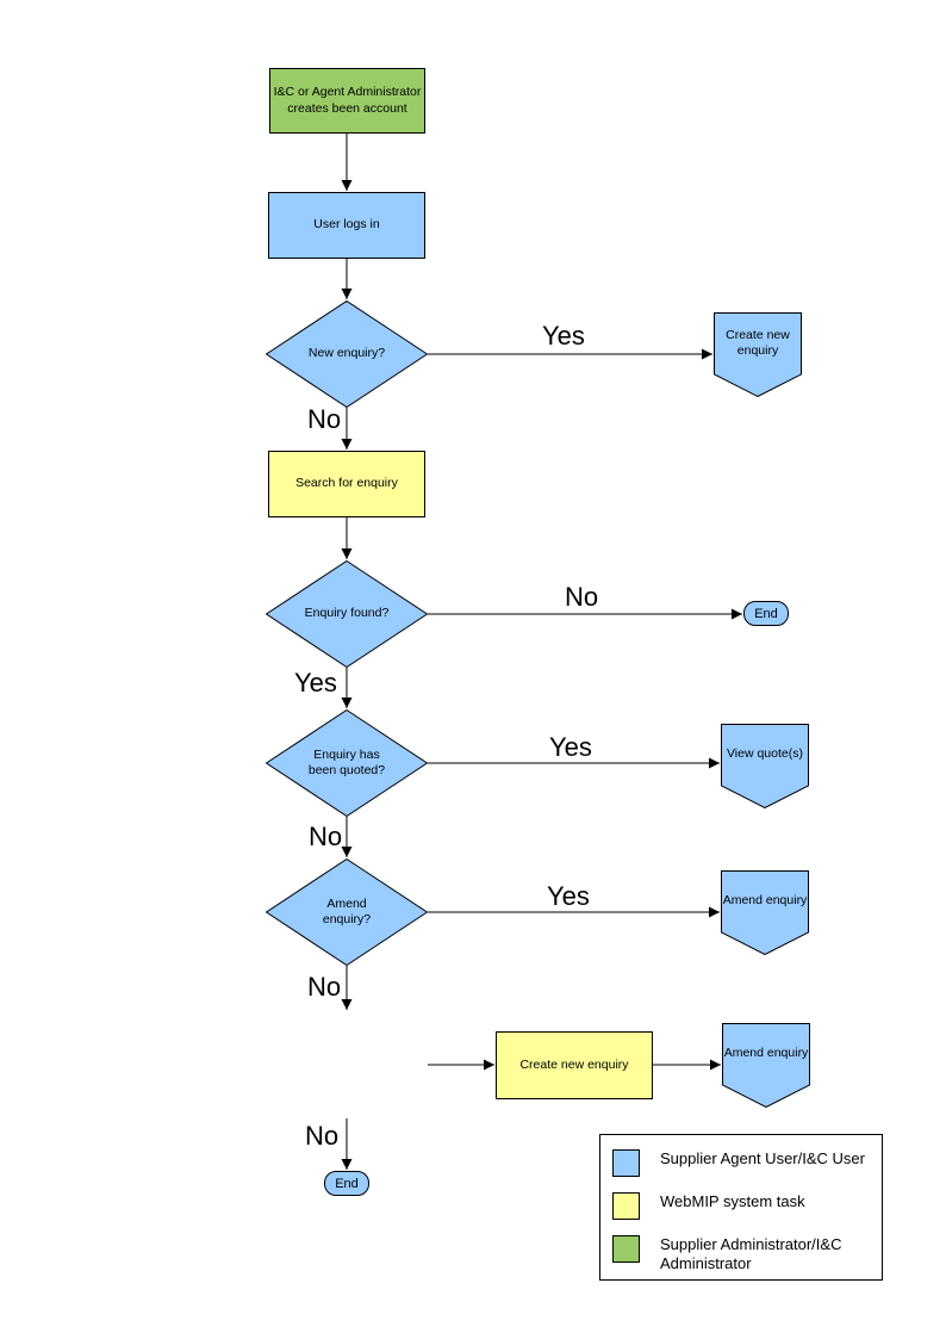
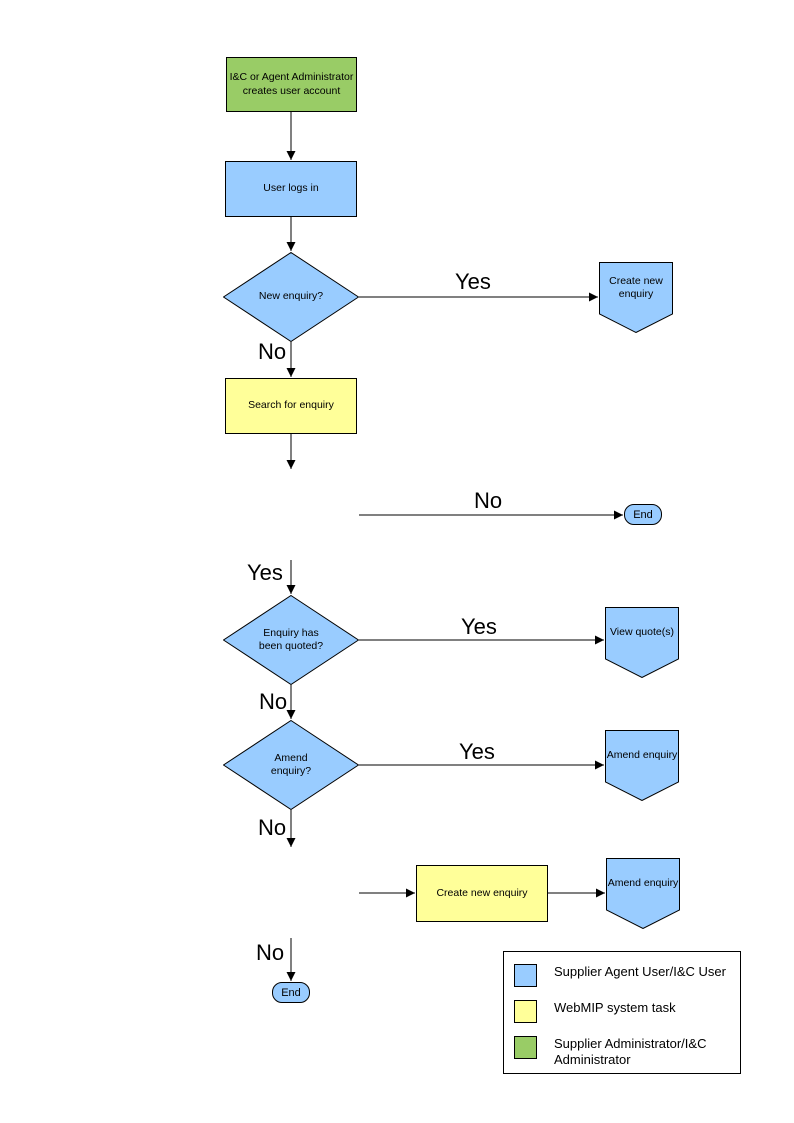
- I&C or Agent Administrator creates been account
+ I&C or Agent Administrator creates user account
  User logs in
  New enquiry?
  Create new enquiry
  Search for enquiry
- Enquiry found?
  End
  Enquiry has been quoted?
  View quote(s)
  Amend enquiry?
  Amend enquiry
  Create new enquiry
  Amend enquiry
  End
  Yes
  No
  No
  Yes
  Yes
  No
  Yes
  No
  No
  Supplier Agent User/I&C User
  WebMIP system task
  Supplier Administrator/I&C Administrator
